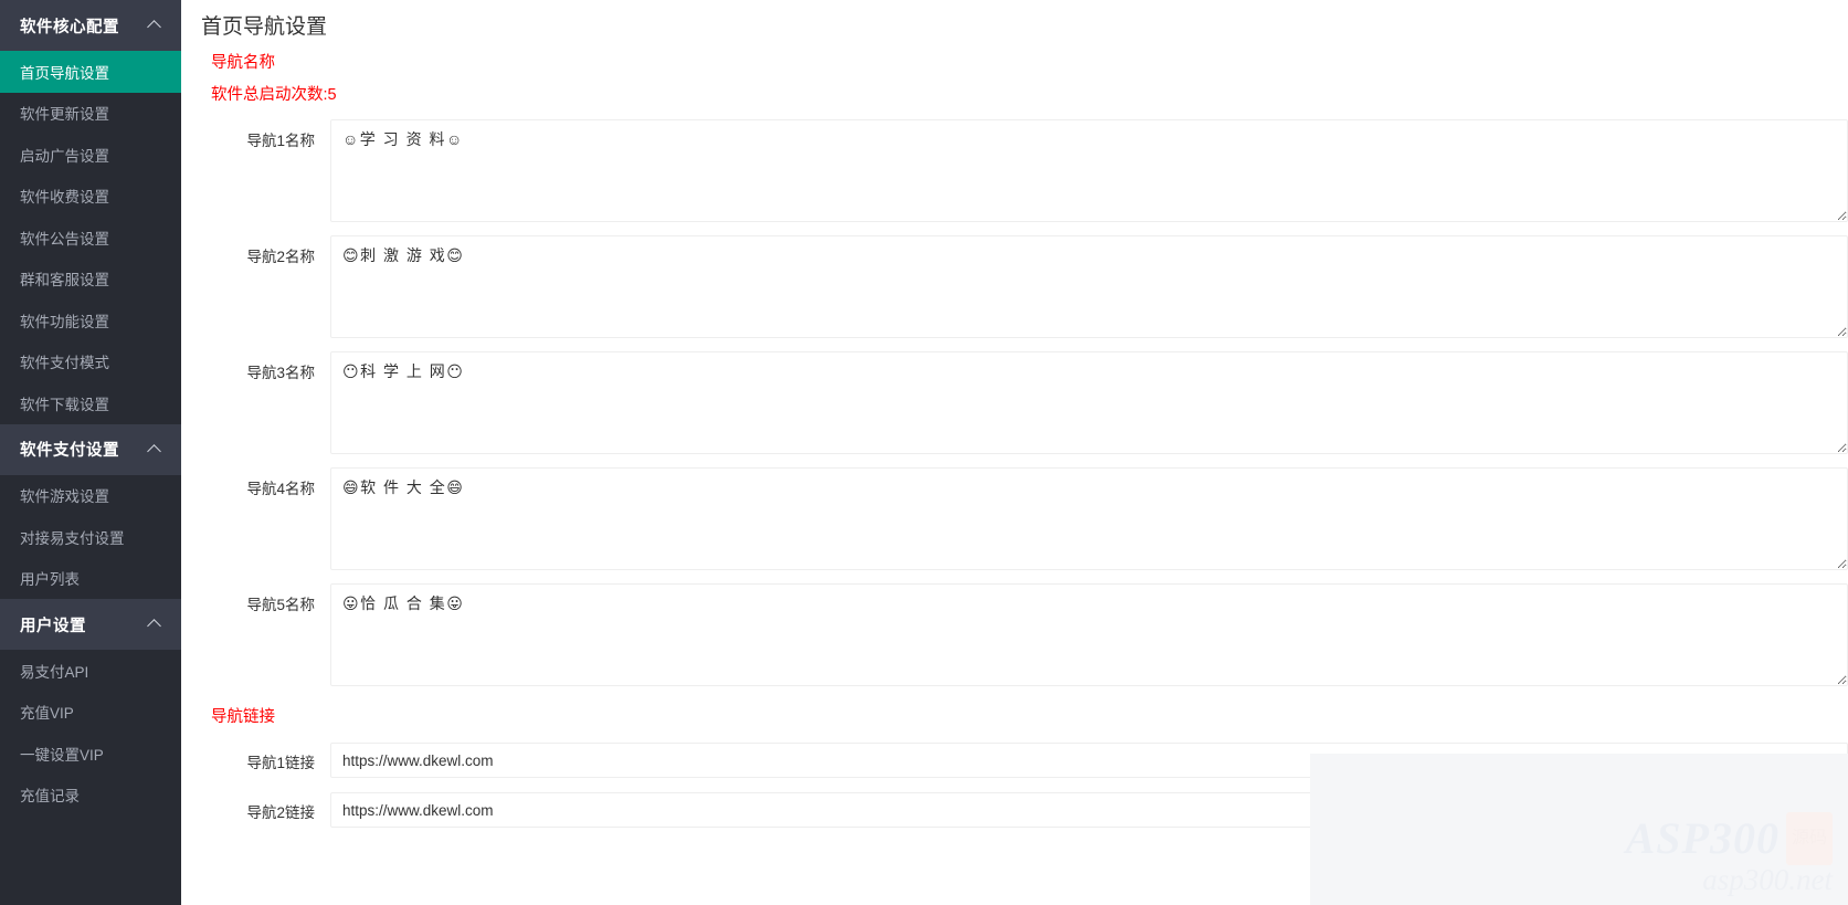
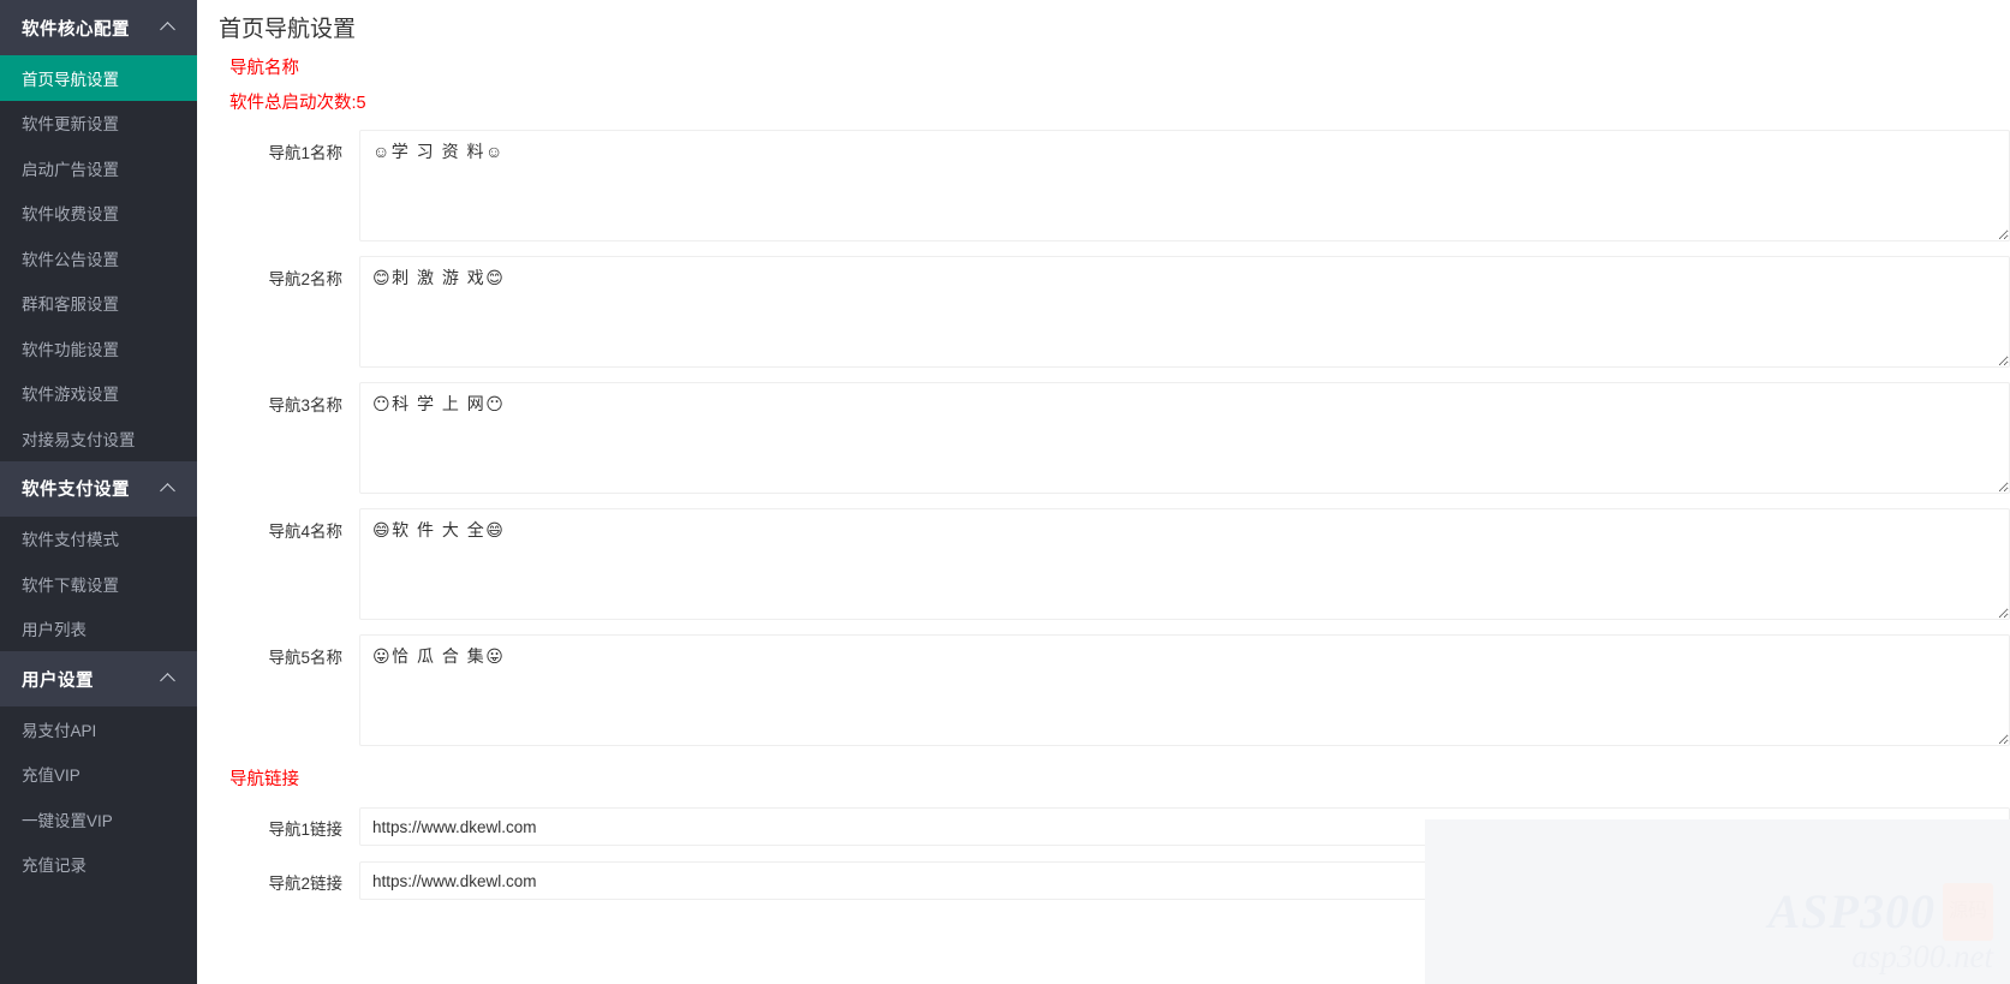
  软件核心配置
  首页导航设置
  软件更新设置
  启动广告设置
  软件收费设置
  软件公告设置
  群和客服设置
  软件功能设置
- 软件支付模式
+ 软件游戏设置
- 软件下载设置
+ 对接易支付设置
  软件支付设置
- 软件游戏设置
+ 软件支付模式
- 对接易支付设置
+ 软件下载设置
  用户列表
  用户设置
  易支付API
  充值VIP
  一键设置VIP
  充值记录
  首页导航设置
  导航名称
  软件总启动次数:5
  导航1名称
  ☺学 习 资 料☺
  导航2名称
  😊刺 激 游 戏😊
  导航3名称
  😶科 学 上 网😶
  导航4名称
  😄软 件 大 全😄
  导航5名称
  😛恰 瓜 合 集😛
  导航链接
  导航1链接
  https://www.dkewl.com
  导航2链接
  https://www.dkewl.com
